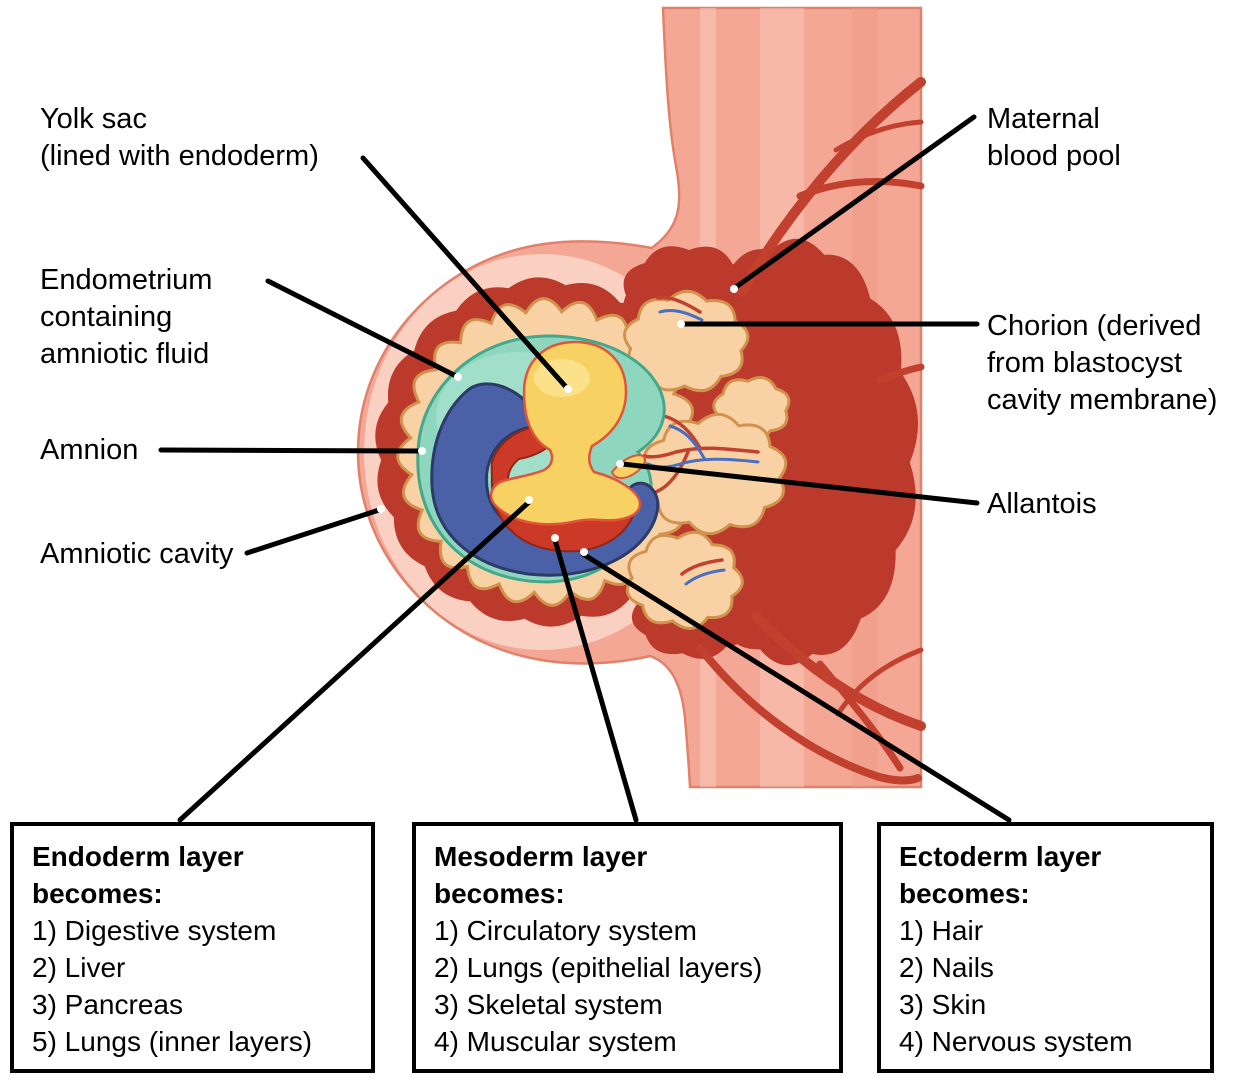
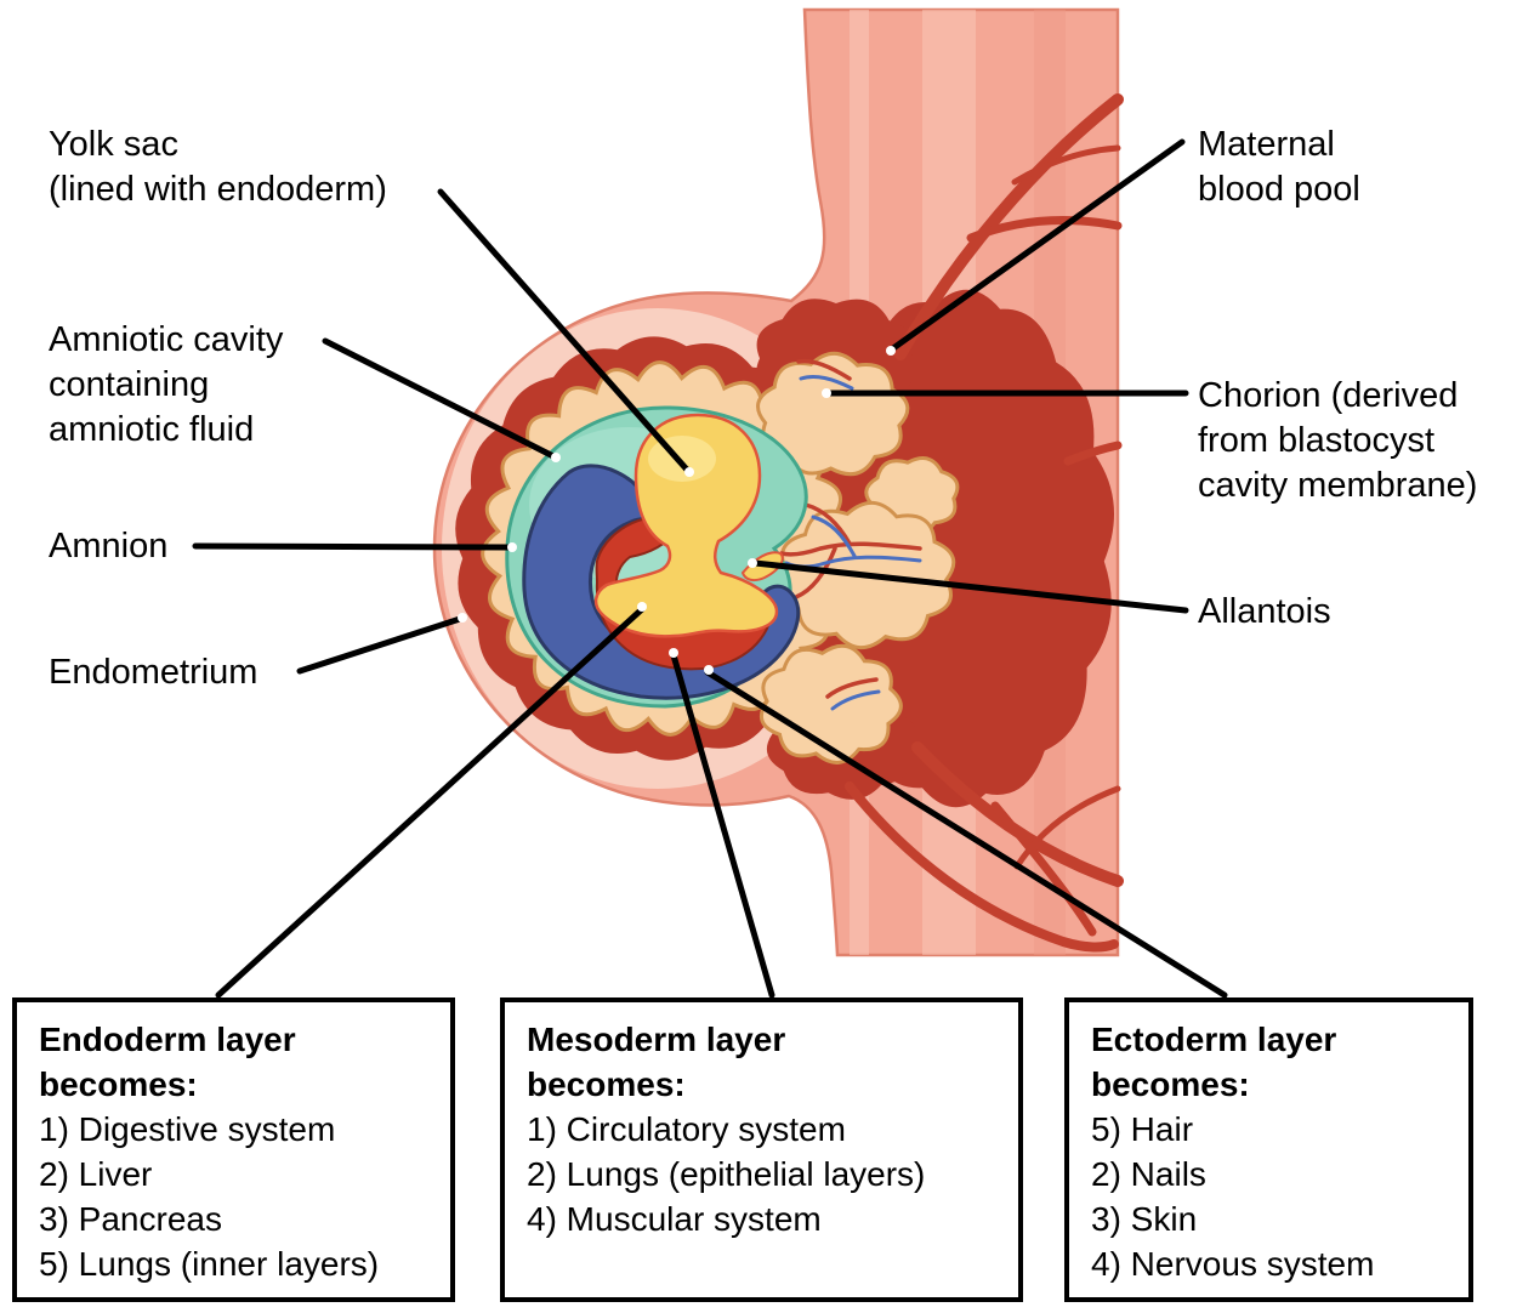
  Yolk sac
  (lined with endoderm)
- Endometrium
+ Amniotic cavity
  containing
  amniotic fluid
  Amnion
- Amniotic cavity
+ Endometrium
  Maternal
  blood pool
  Chorion (derived
  from blastocyst
  cavity membrane)
  Allantois
  Endoderm layer
  becomes:
  1) Digestive system
  2) Liver
  3) Pancreas
  5) Lungs (inner layers)
  Mesoderm layer
  becomes:
  1) Circulatory system
  2) Lungs (epithelial layers)
- 3) Skeletal system
  4) Muscular system
  Ectoderm layer
  becomes:
- 1) Hair
+ 5) Hair
  2) Nails
  3) Skin
  4) Nervous system
